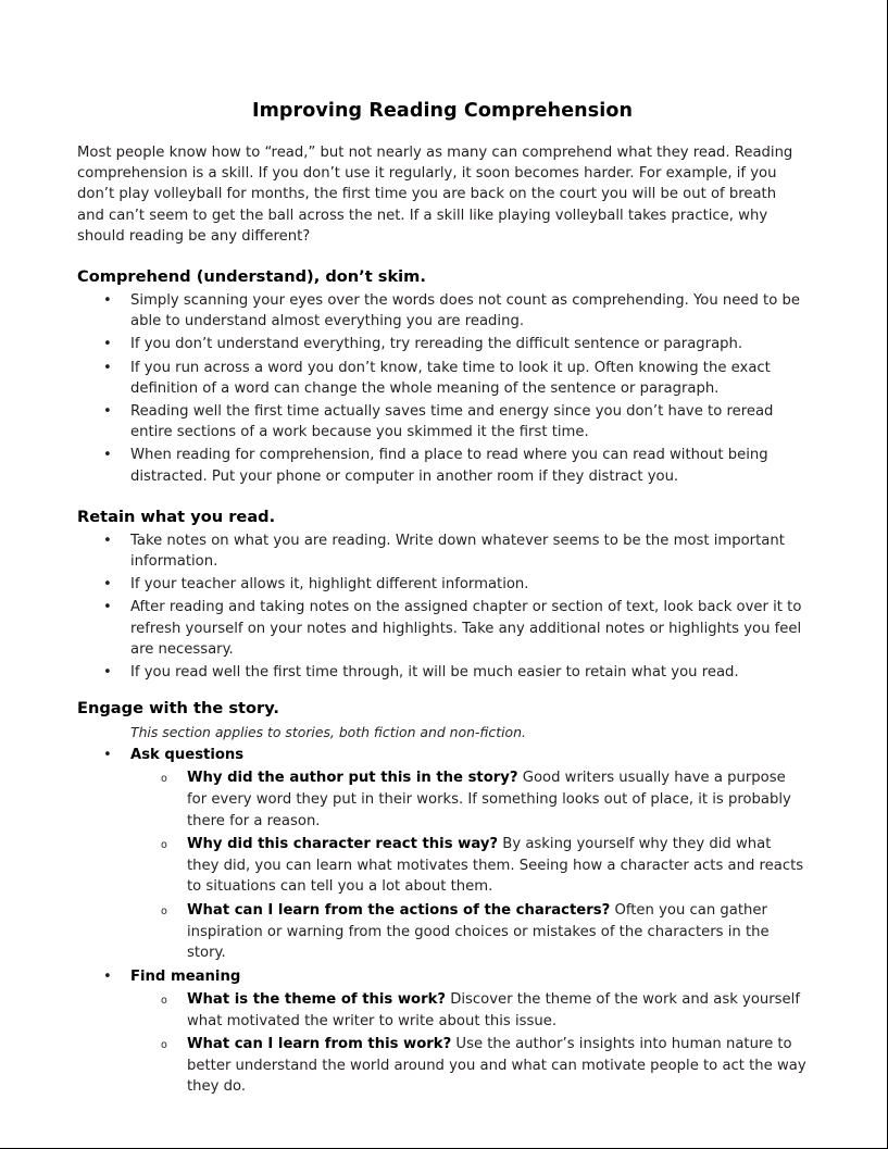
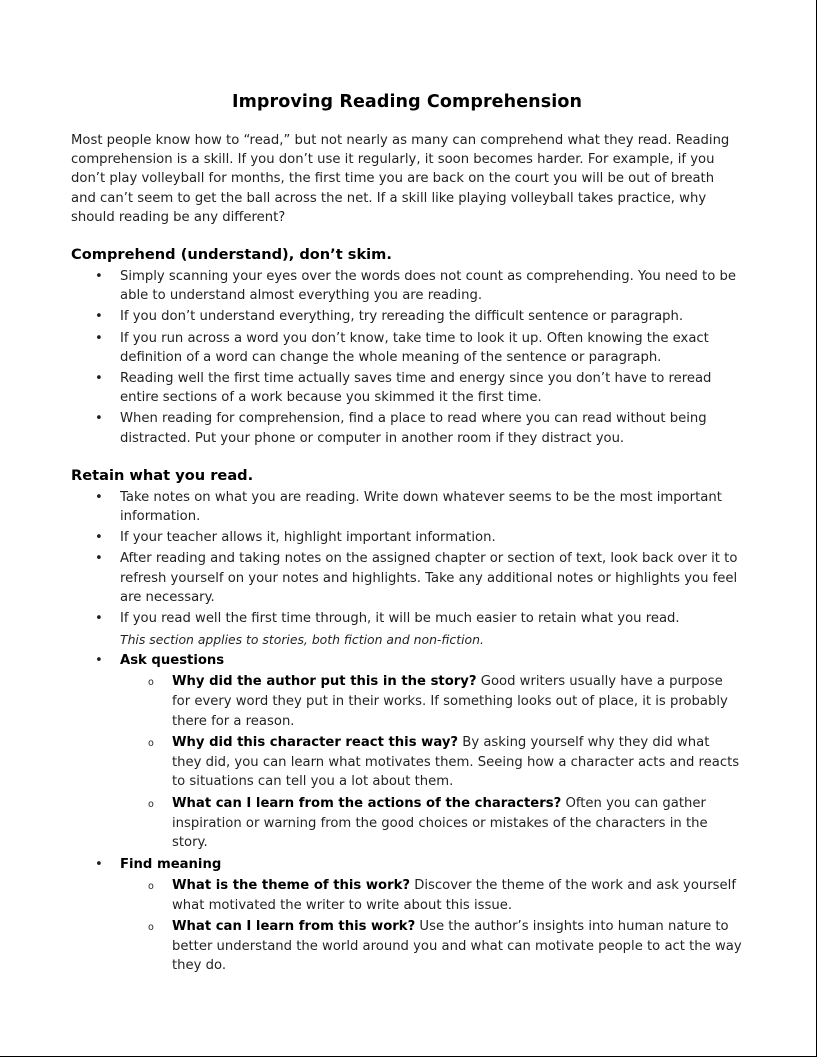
  Improving Reading Comprehension
  Most people know how to “read,” but not nearly as many can comprehend what they read. Reading comprehension is a skill. If you don’t use it regularly, it soon becomes harder. For example, if you don’t play volleyball for months, the first time you are back on the court you will be out of breath and can’t seem to get the ball across the net. If a skill like playing volleyball takes practice, why should reading be any different?
  Comprehend (understand), don’t skim.
  •
  Simply scanning your eyes over the words does not count as comprehending. You need to be able to understand almost everything you are reading.
  •
  If you don’t understand everything, try rereading the difficult sentence or paragraph.
  •
  If you run across a word you don’t know, take time to look it up. Often knowing the exact definition of a word can change the whole meaning of the sentence or paragraph.
  •
  Reading well the first time actually saves time and energy since you don’t have to reread entire sections of a work because you skimmed it the first time.
  •
  When reading for comprehension, find a place to read where you can read without being distracted. Put your phone or computer in another room if they distract you.
  Retain what you read.
  •
  Take notes on what you are reading. Write down whatever seems to be the most important information.
  •
- If your teacher allows it, highlight different information.
+ If your teacher allows it, highlight important information.
  •
  After reading and taking notes on the assigned chapter or section of text, look back over it to refresh yourself on your notes and highlights. Take any additional notes or highlights you feel are necessary.
  •
  If you read well the first time through, it will be much easier to retain what you read.
- Engage with the story.
  This section applies to stories, both fiction and non-fiction.
  •
  Ask questions
  o
  Why did the author put this in the story? Good writers usually have a purpose for every word they put in their works. If something looks out of place, it is probably there for a reason.
  o
  Why did this character react this way? By asking yourself why they did what they did, you can learn what motivates them. Seeing how a character acts and reacts to situations can tell you a lot about them.
  o
  What can I learn from the actions of the characters? Often you can gather inspiration or warning from the good choices or mistakes of the characters in the story.
  •
  Find meaning
  o
  What is the theme of this work? Discover the theme of the work and ask yourself what motivated the writer to write about this issue.
  o
  What can I learn from this work? Use the author’s insights into human nature to better understand the world around you and what can motivate people to act the way they do.
